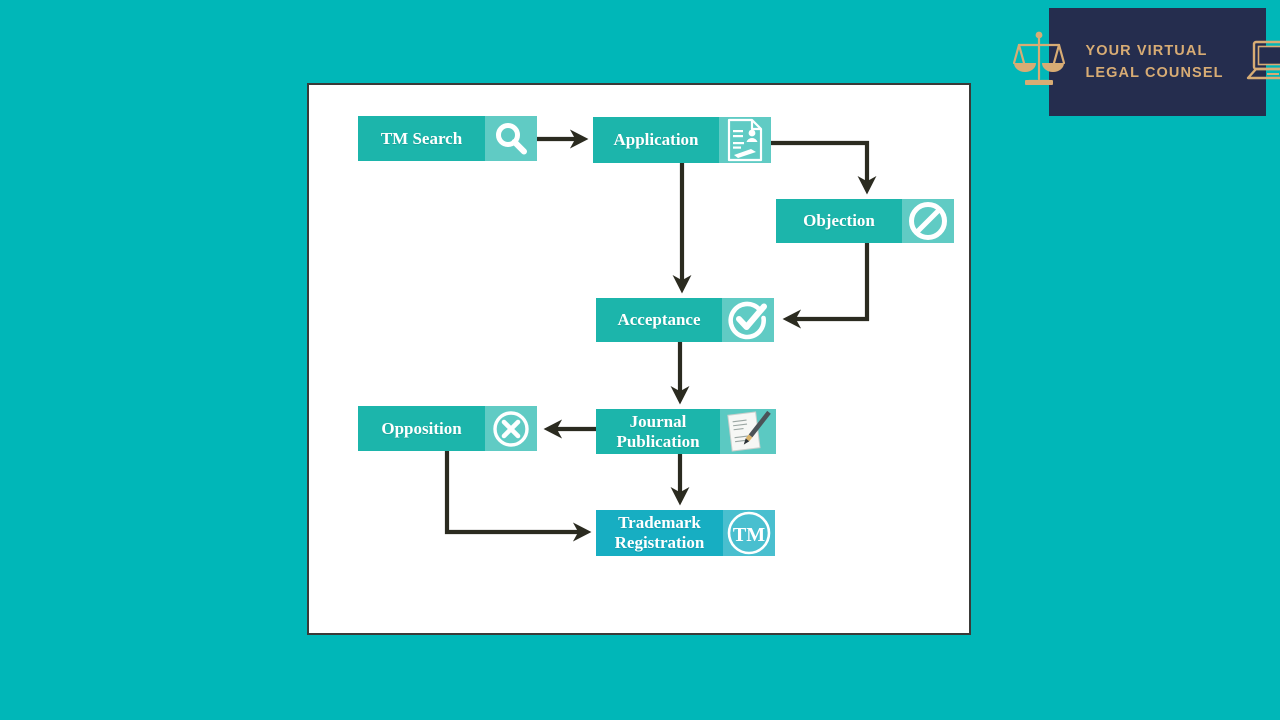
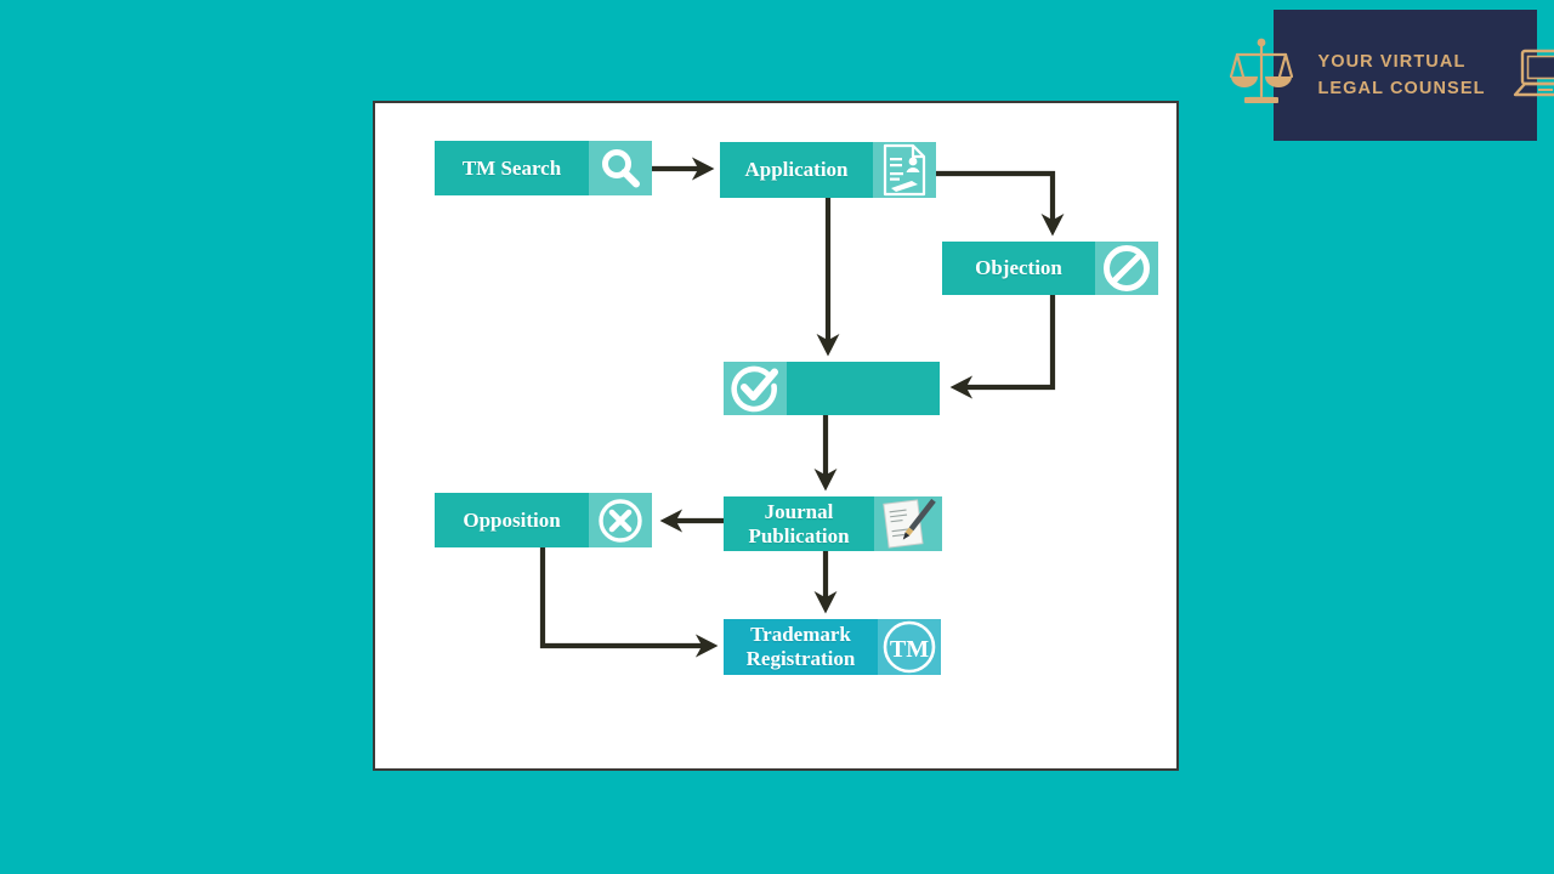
  YOUR VIRTUAL
  LEGAL COUNSEL
  TM Search
  Application
  Objection
- Acceptance
  Opposition
  Journal
  Publication
  Trademark
  Registration
  TM
